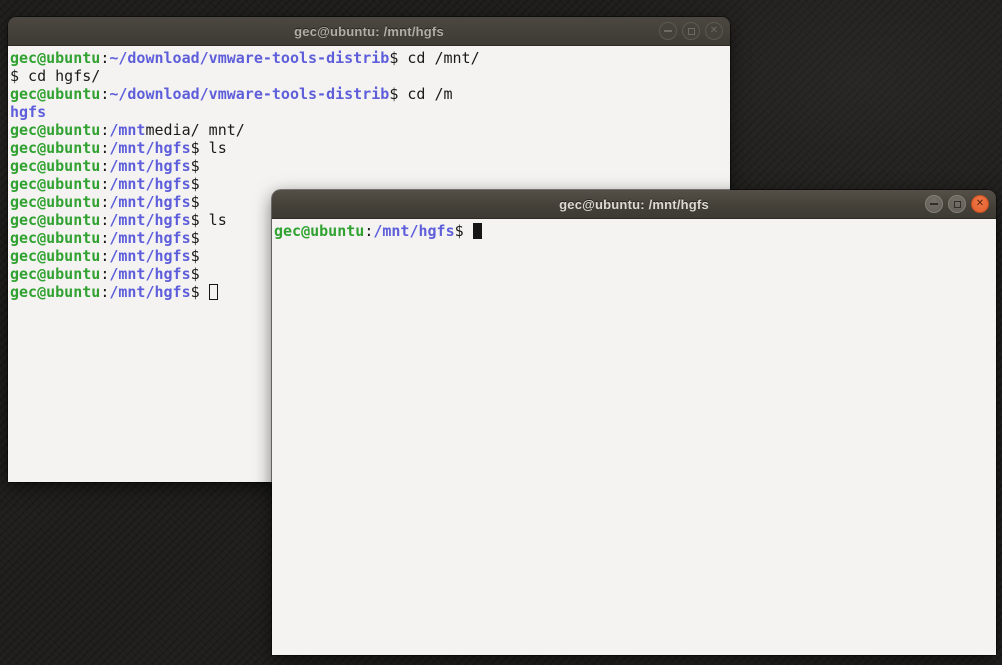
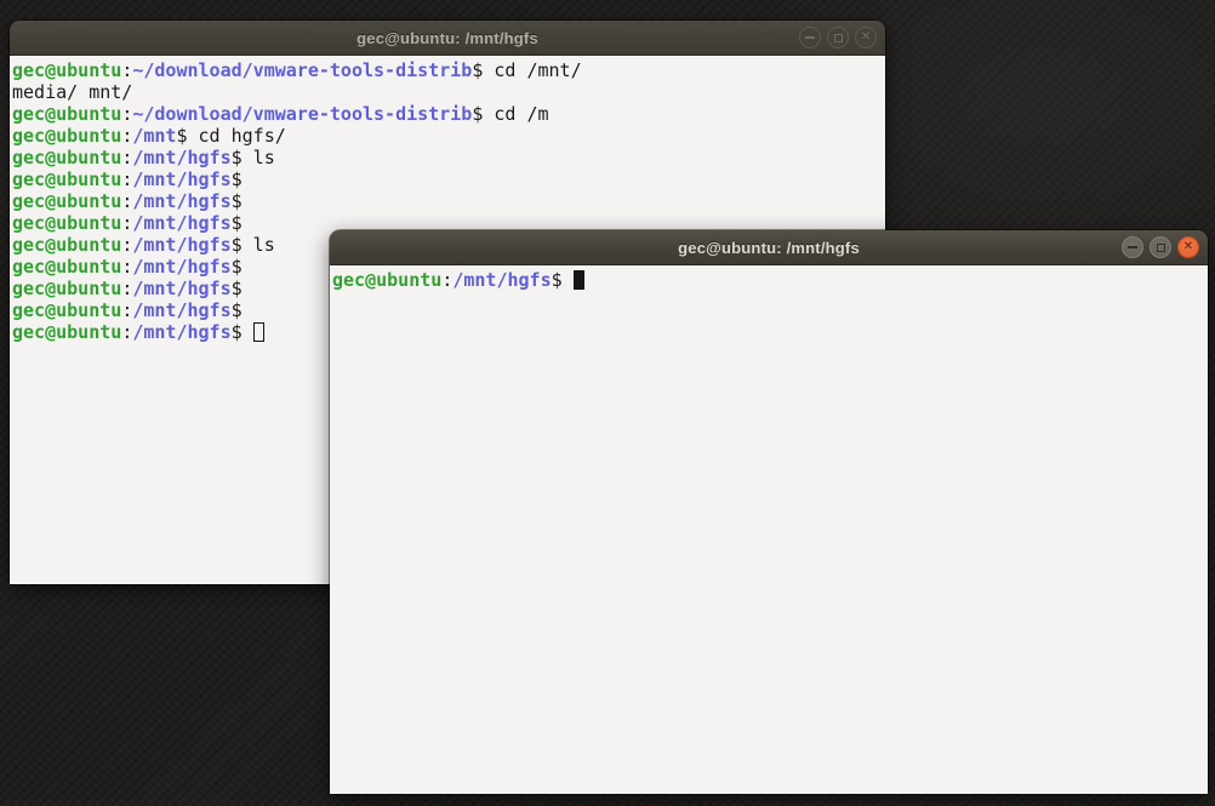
  gec@ubuntu: /mnt/hgfs
  ✕
  gec@ubuntu:~/download/vmware-tools-distrib$ cd /mnt/
- $ cd hgfs/
+ media/ mnt/
  gec@ubuntu:~/download/vmware-tools-distrib$ cd /m
- hgfs
- gec@ubuntu:/mntmedia/ mnt/
+ gec@ubuntu:/mnt$ cd hgfs/
  gec@ubuntu:/mnt/hgfs$ ls
  gec@ubuntu:/mnt/hgfs$
  gec@ubuntu:/mnt/hgfs$
  gec@ubuntu:/mnt/hgfs$
  gec@ubuntu:/mnt/hgfs$ ls
  gec@ubuntu:/mnt/hgfs$
  gec@ubuntu:/mnt/hgfs$
  gec@ubuntu:/mnt/hgfs$
  gec@ubuntu:/mnt/hgfs$
  gec@ubuntu: /mnt/hgfs
  ✕
  gec@ubuntu:/mnt/hgfs$
